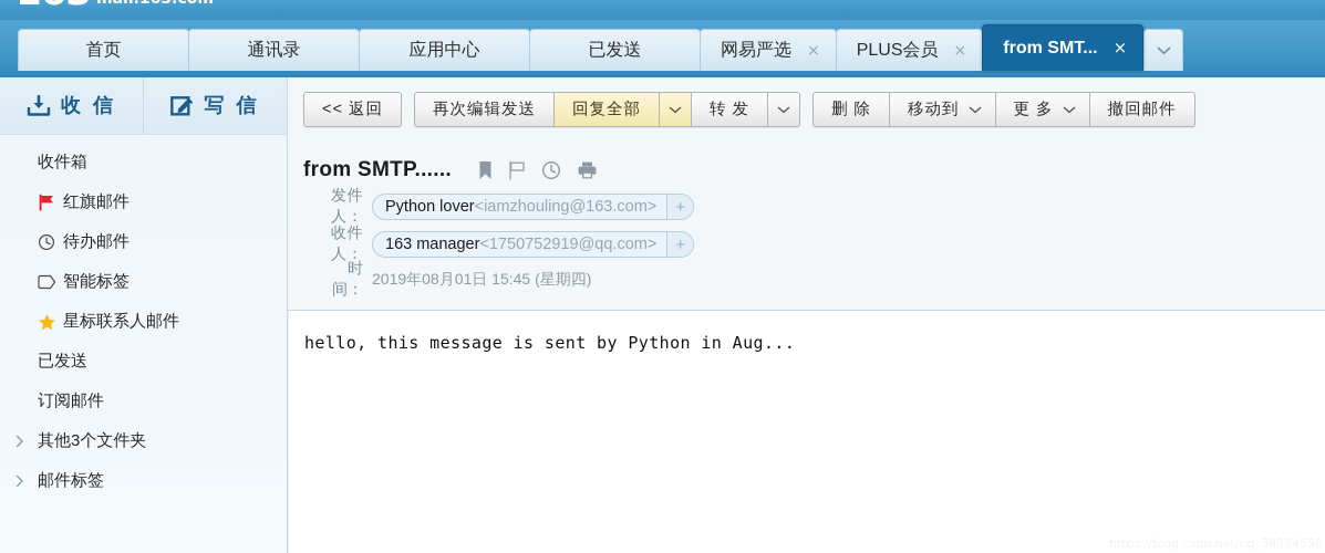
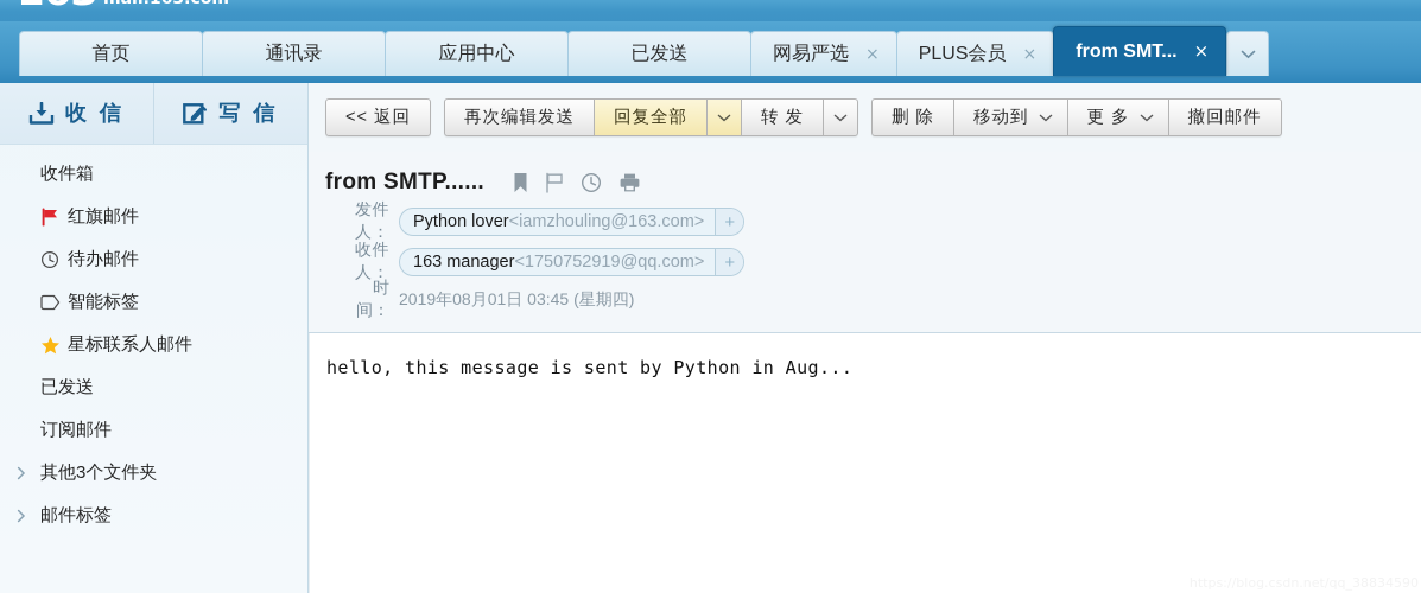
  首页
  通讯录
  应用中心
  已发送
  网易严选
  ×
  PLUS会员
  ×
  from SMT...
  ×
  收 信
  写 信
  收件箱
  红旗邮件
  待办邮件
  智能标签
  星标联系人邮件
  已发送
  订阅邮件
  其他3个文件夹
  邮件标签
  << 返回
  再次编辑发送
  回复全部
  转 发
  删 除
  移动到
  更 多
  撤回邮件
  from SMTP......
  发件人：
  Python lover
  <iamzhouling@163.com>
  +
  收件人：
  163 manager
  <1750752919@qq.com>
  +
  时 间：
- 2019年08月01日 15:45 (星期四)
+ 2019年08月01日 03:45 (星期四)
  hello, this message is sent by Python in Aug...
